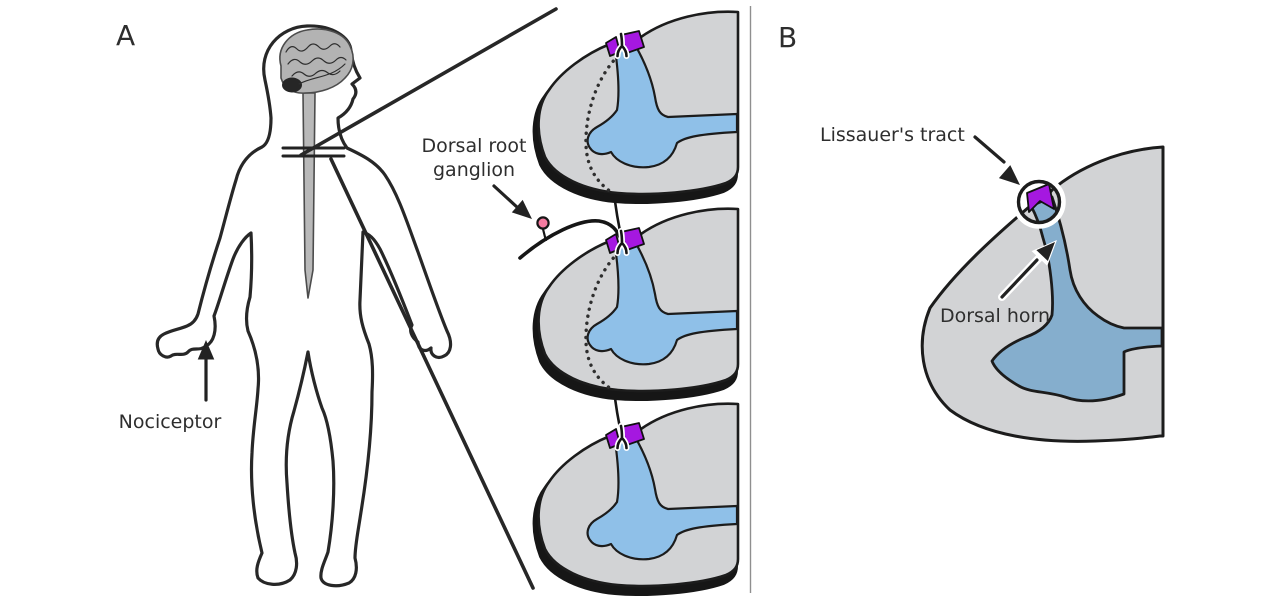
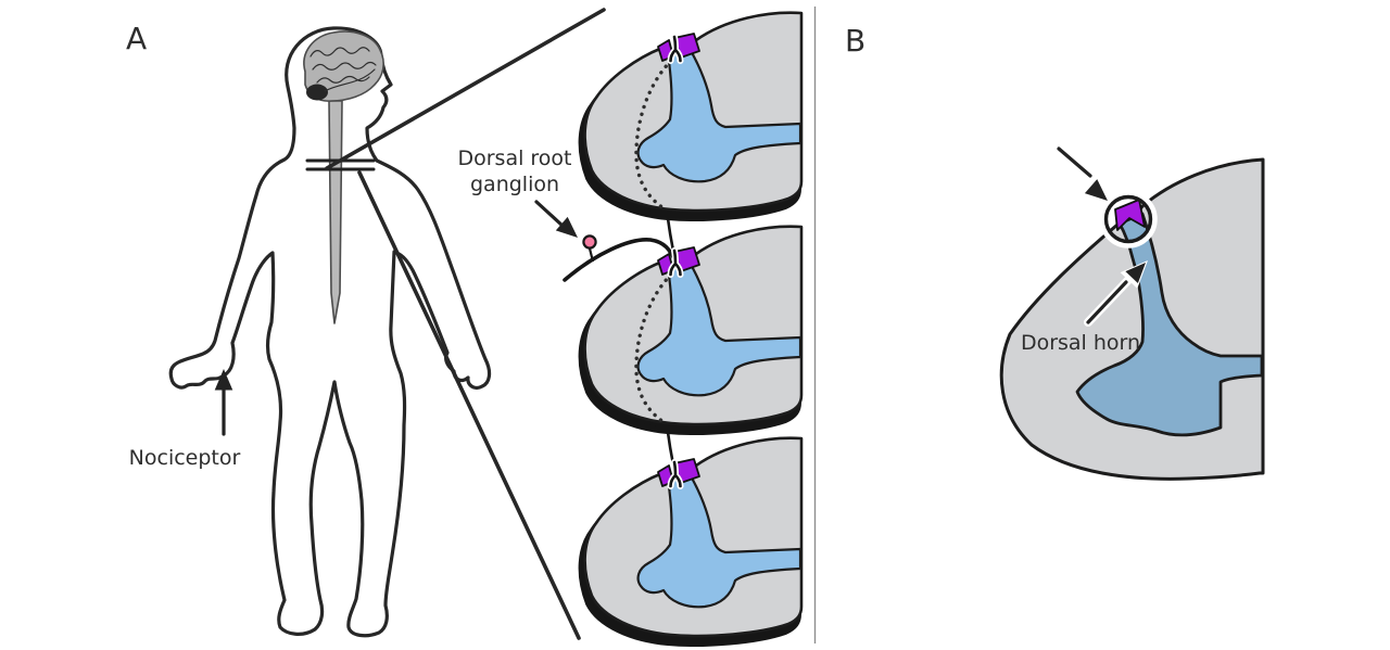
  A
  Nociceptor
  Dorsal root
  ganglion
  B
- Lissauer's tract
  Dorsal horn
